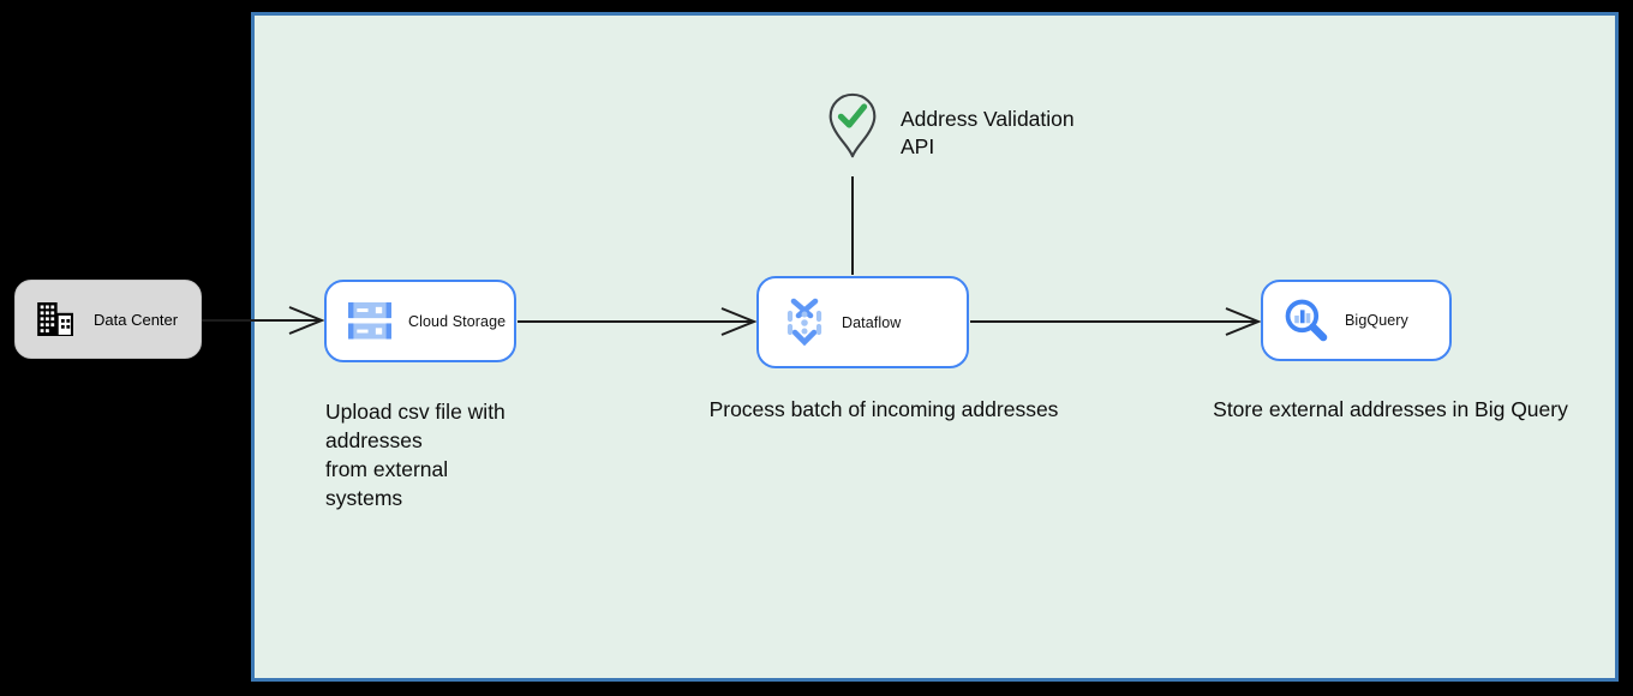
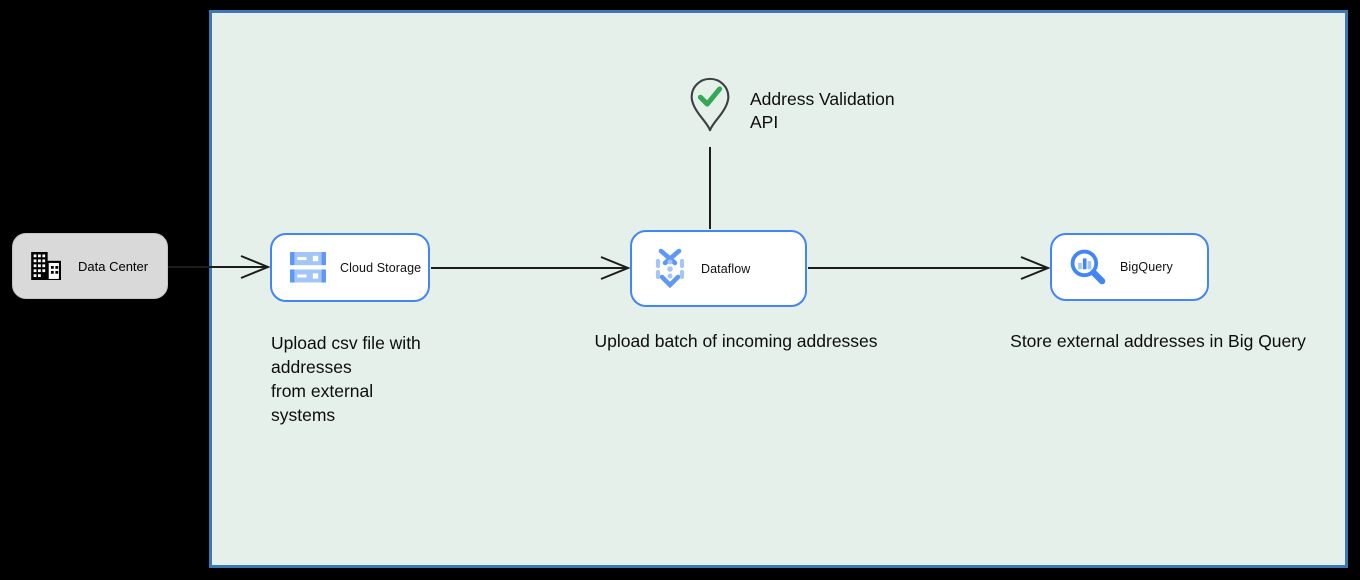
  Data Center
  Cloud Storage
  Dataflow
  BigQuery
  Address Validation
  API
  Upload csv file with
  addresses
  from external
  systems
- Process batch of incoming addresses
+ Upload batch of incoming addresses
  Store external addresses in Big Query
